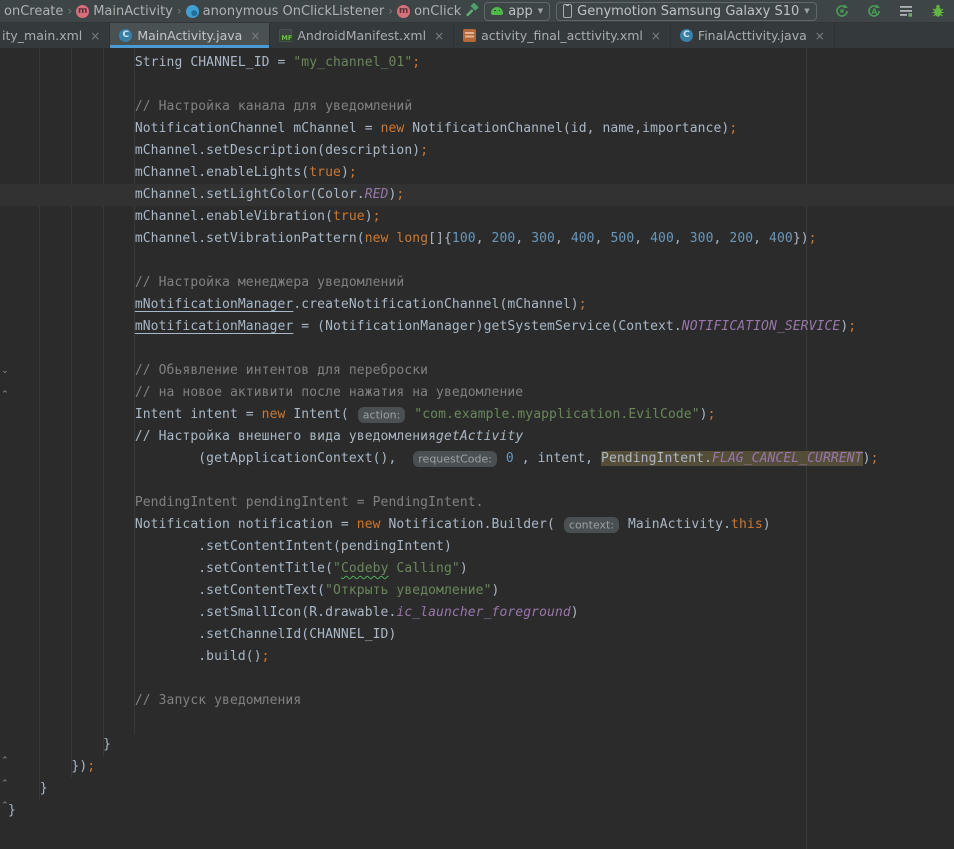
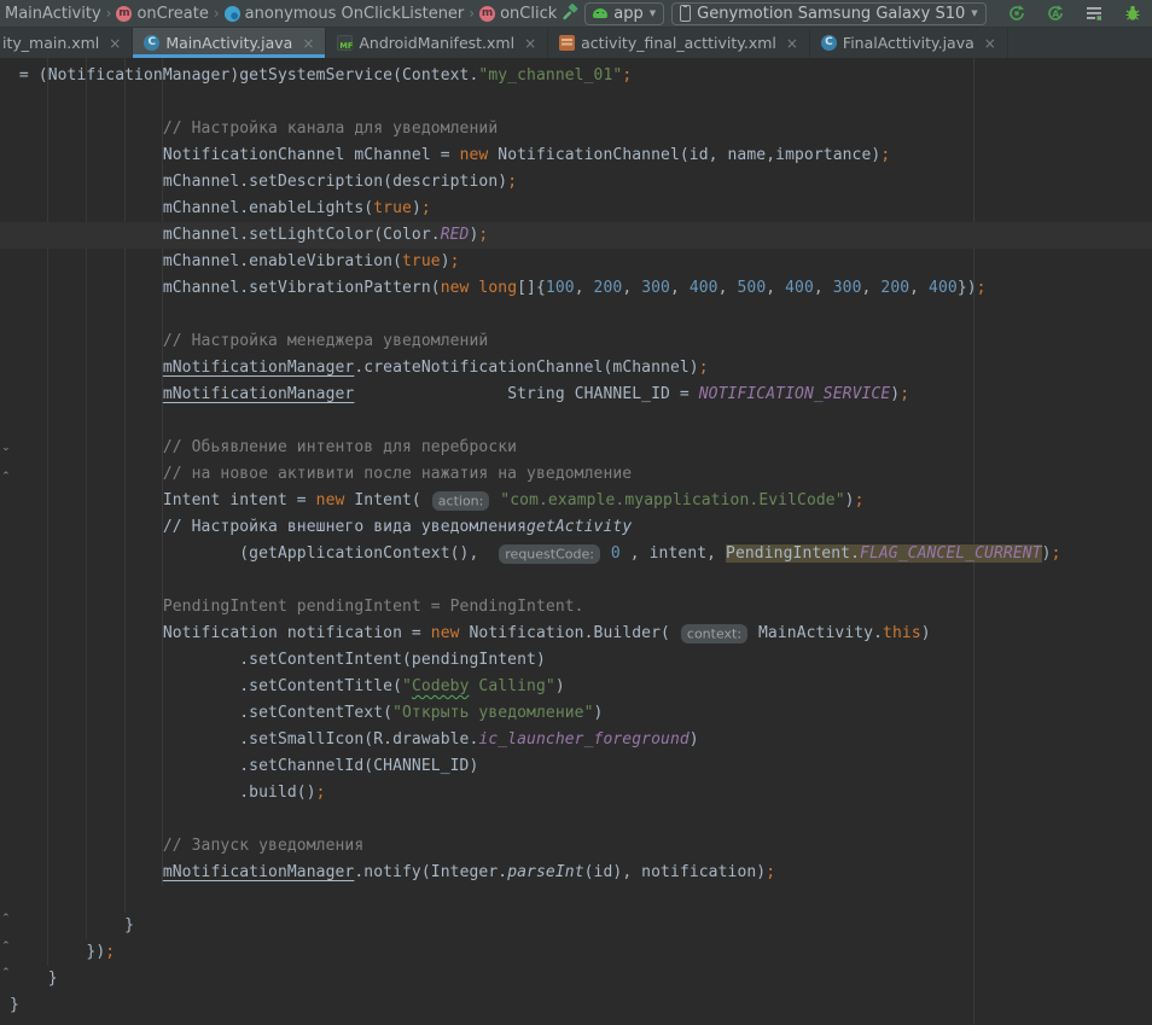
- onCreate
+ MainActivity
  ›
  m
- MainActivity
+ onCreate
  ›
  anonymous OnClickListener
  ›
  m
  onClick
  app
  ▼
  Genymotion Samsung Galaxy S10
  ▼
  A
  ity_main.xml
  ×
  C
  MainActivity.java
  ×
  MF
  AndroidManifest.xml
  ×
  activity_final_acttivity.xml
  ×
  C
  FinalActtivity.java
  ×
  ⌄
  ⌃
  ⌃
  ⌃
  ⌃
- String CHANNEL_ID = "my_channel_01";
+ = (NotificationManager)getSystemService(Context."my_channel_01";
  // Настройка канала для уведомлений
  NotificationChannel mChannel = new NotificationChannel(id, name,importance);
  mChannel.setDescription(description);
  mChannel.enableLights(true);
  mChannel.setLightColor(Color.RED);
  mChannel.enableVibration(true);
  mChannel.setVibrationPattern(new long[]{100, 200, 300, 400, 500, 400, 300, 200, 400});
  // Настройка менеджера уведомлений
  mNotificationManager.createNotificationChannel(mChannel);
- mNotificationManager = (NotificationManager)getSystemService(Context.NOTIFICATION_SERVICE);
+ mNotificationManager String CHANNEL_ID = NOTIFICATION_SERVICE);
  // Обьявление интентов для переброски
  // на новое активити после нажатия на уведомление
  Intent intent = new Intent( action: "com.example.myapplication.EvilCode");
  // Настройка внешнего вида уведомленияgetActivity
  (getApplicationContext(), requestCode: 0 , intent, PendingIntent.FLAG_CANCEL_CURRENT);
  PendingIntent pendingIntent = PendingIntent.
  Notification notification = new Notification.Builder( context: MainActivity.this)
  .setContentIntent(pendingIntent)
  .setContentTitle("Codeby Calling")
  .setContentText("Открыть уведомление")
  .setSmallIcon(R.drawable.ic_launcher_foreground)
  .setChannelId(CHANNEL_ID)
  .build();
  // Запуск уведомления
+ mNotificationManager.notify(Integer.parseInt(id), notification);
  }
  });
  }
  }
